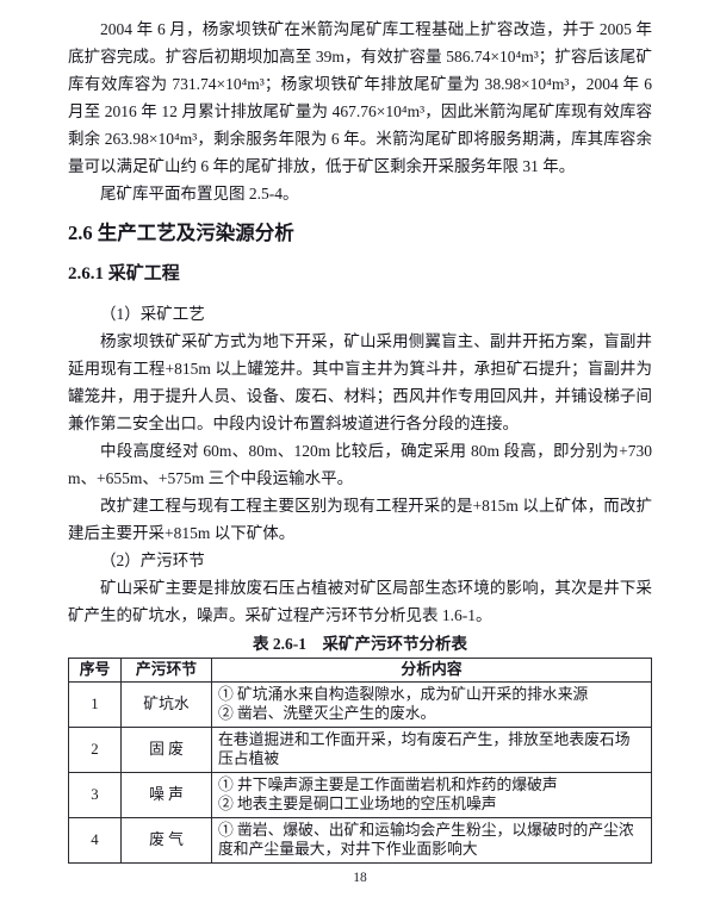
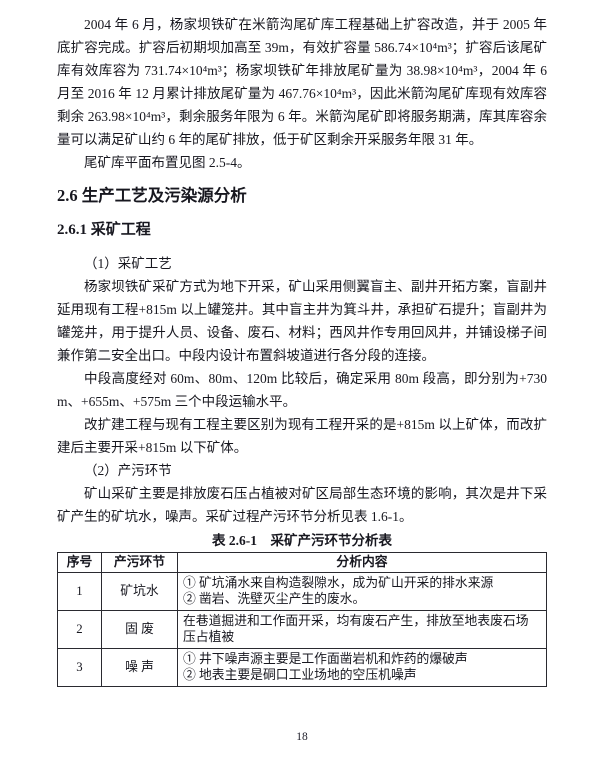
  2004 年 6 月，杨家坝铁矿在米箭沟尾矿库工程基础上扩容改造，并于 2005 年底扩容完成。扩容后初期坝加高至 39m，有效扩容量 586.74×10⁴m³；扩容后该尾矿库有效库容为 731.74×10⁴m³；杨家坝铁矿年排放尾矿量为 38.98×10⁴m³，2004 年 6 月至 2016 年 12 月累计排放尾矿量为 467.76×10⁴m³，因此米箭沟尾矿库现有效库容剩余 263.98×10⁴m³，剩余服务年限为 6 年。米箭沟尾矿即将服务期满，库其库容余量可以满足矿山约 6 年的尾矿排放，低于矿区剩余开采服务年限 31 年。
  尾矿库平面布置见图 2.5-4。
  2.6 生产工艺及污染源分析
  2.6.1 采矿工程
  （1）采矿工艺
  杨家坝铁矿采矿方式为地下开采，矿山采用侧翼盲主、副井开拓方案，盲副井延用现有工程+815m 以上罐笼井。其中盲主井为箕斗井，承担矿石提升；盲副井为罐笼井，用于提升人员、设备、废石、材料；西风井作专用回风井，并铺设梯子间兼作第二安全出口。中段内设计布置斜坡道进行各分段的连接。
  中段高度经对 60m、80m、120m 比较后，确定采用 80m 段高，即分别为+730m、+655m、+575m 三个中段运输水平。
  改扩建工程与现有工程主要区别为现有工程开采的是+815m 以上矿体，而改扩建后主要开采+815m 以下矿体。
  （2）产污环节
  矿山采矿主要是排放废石压占植被对矿区局部生态环境的影响，其次是井下采矿产生的矿坑水，噪声。采矿过程产污环节分析见表 1.6-1。
  表 2.6-1 采矿产污环节分析表
  序号	产污环节	分析内容
  1	矿坑水	① 矿坑涌水来自构造裂隙水，成为矿山开采的排水来源 ② 凿岩、洗壁灭尘产生的废水。
  2	固 废	在巷道掘进和工作面开采，均有废石产生，排放至地表废石场压占植被
  3	噪 声	① 井下噪声源主要是工作面凿岩机和炸药的爆破声 ② 地表主要是硐口工业场地的空压机噪声
- 4	废 气	① 凿岩、爆破、出矿和运输均会产生粉尘，以爆破时的产尘浓度和产尘量最大，对井下作业面影响大
  18
